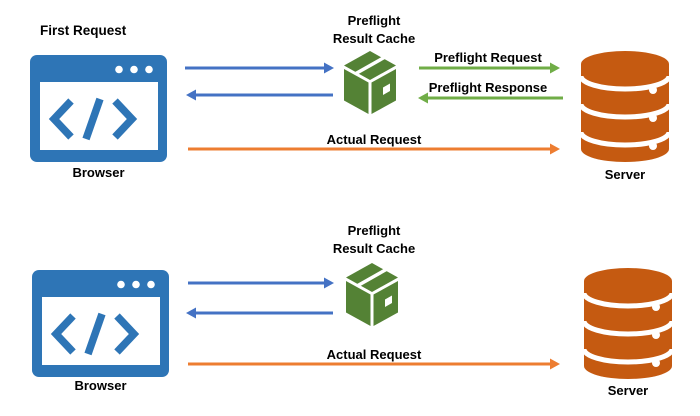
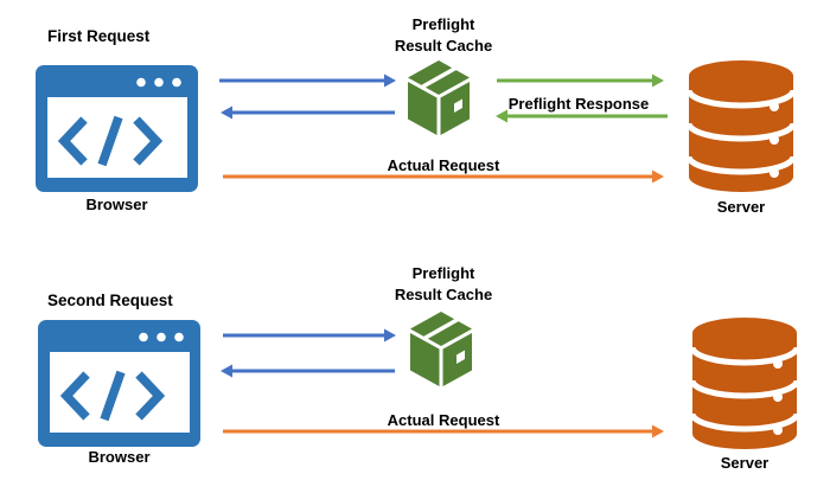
  First Request
  Browser
  Preflight
  Result Cache
  Server
- Preflight Request
  Preflight Response
  Actual Request
+ Second Request
  Browser
  Preflight
  Result Cache
  Server
  Actual Request
